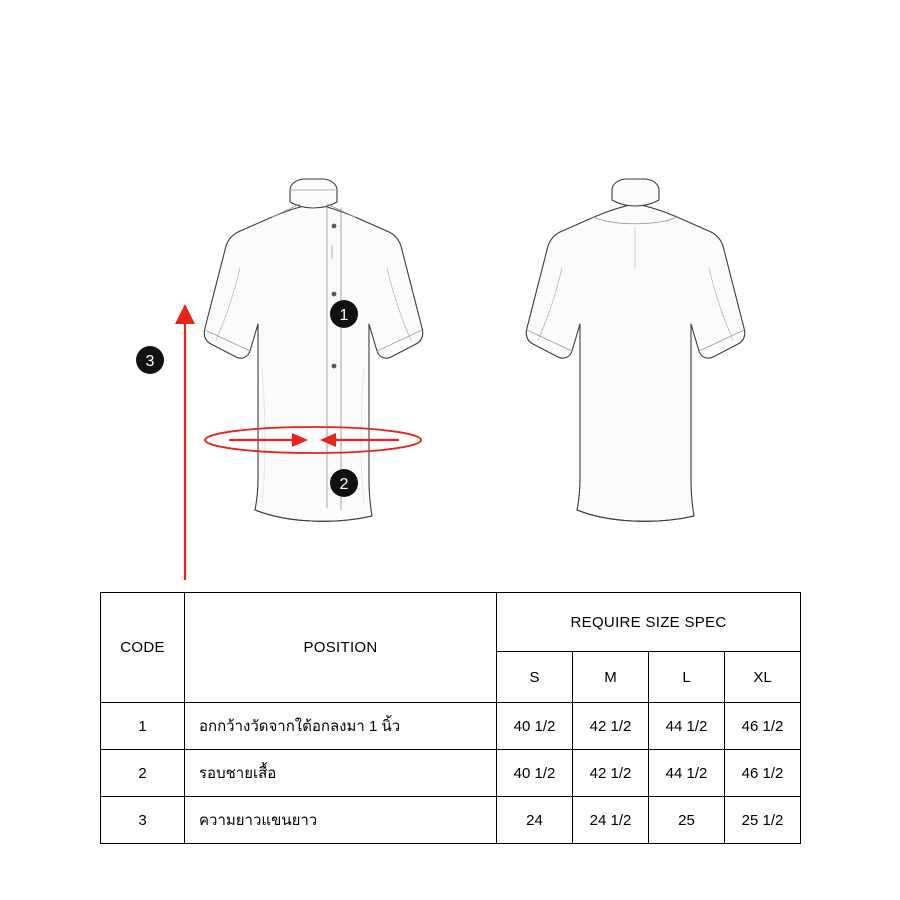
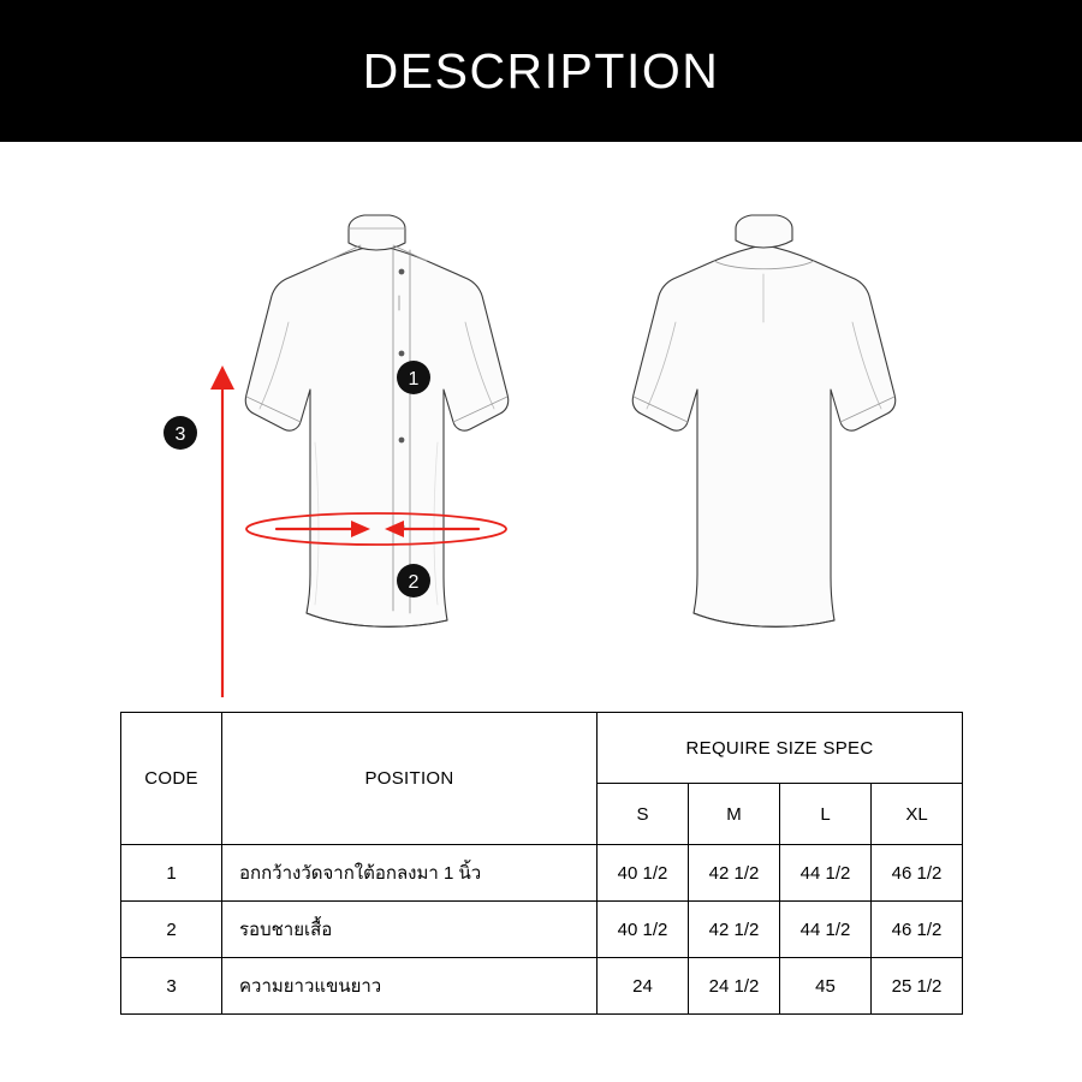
+ DESCRIPTION
  1
  2
  3
  CODE	POSITION	REQUIRE SIZE SPEC
  S	M	L	XL
  1	อกกว้างวัดจากใต้อกลงมา 1 นิ้ว	40 1/2	42 1/2	44 1/2	46 1/2
  2	รอบชายเสื้อ	40 1/2	42 1/2	44 1/2	46 1/2
- 3	ความยาวแขนยาว	24	24 1/2	25	25 1/2
+ 3	ความยาวแขนยาว	24	24 1/2	45	25 1/2
